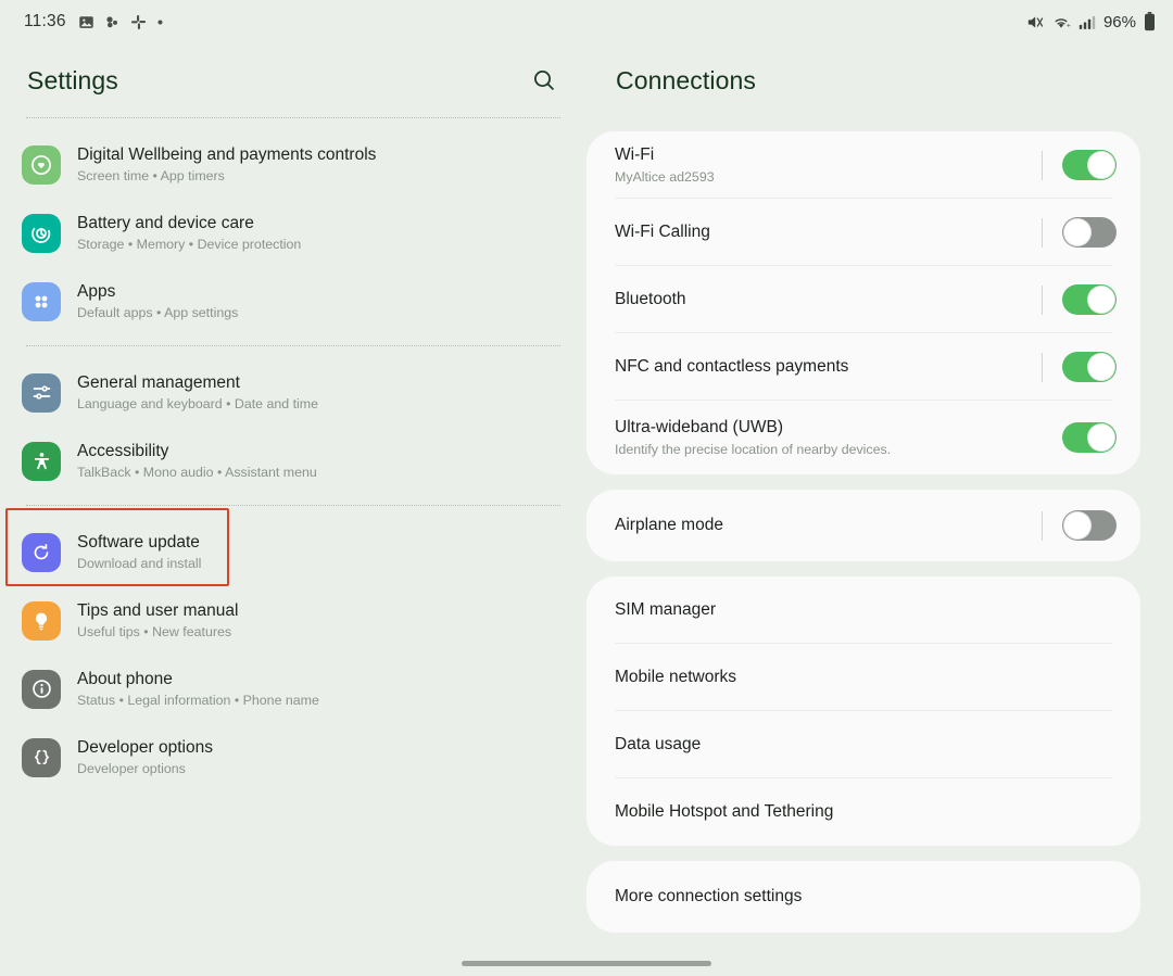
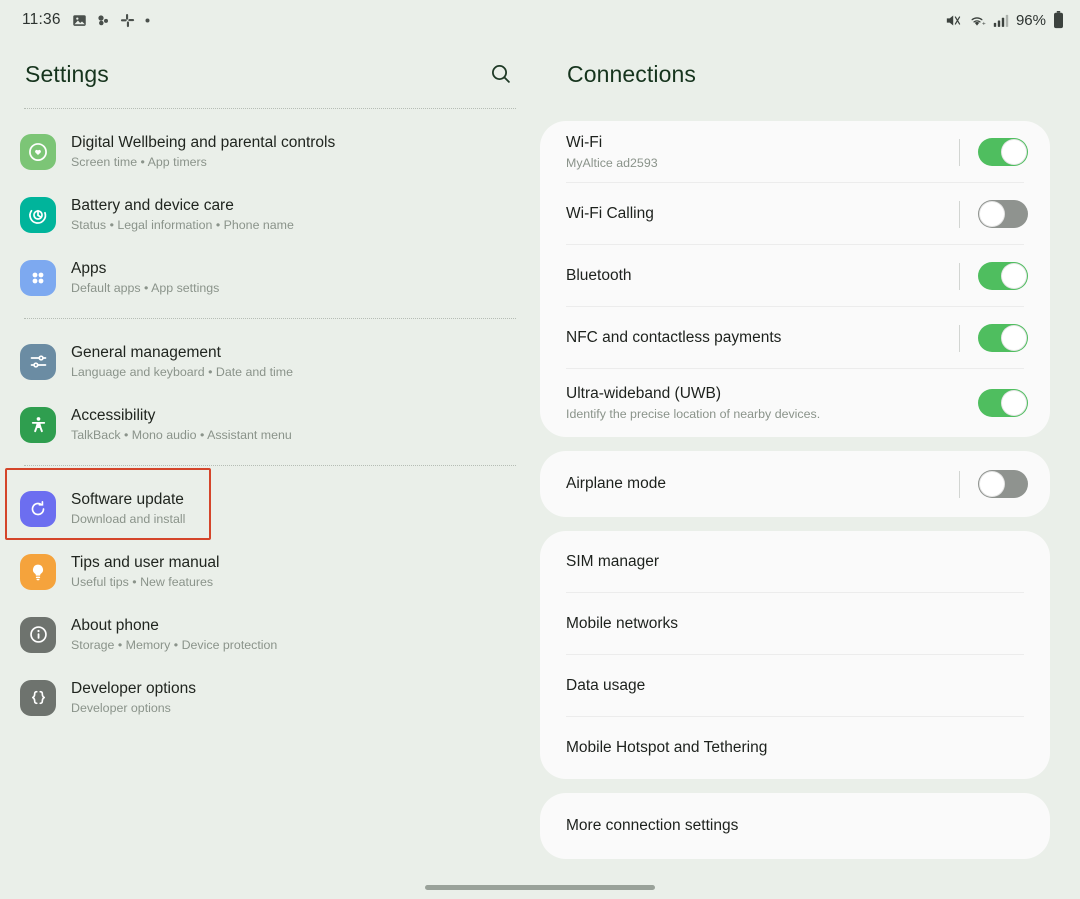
  11:36
  96%
  Settings
- Digital Wellbeing and payments controls
+ Digital Wellbeing and parental controls
  Screen time • App timers
  Battery and device care
- Storage • Memory • Device protection
+ Status • Legal information • Phone name
  Apps
  Default apps • App settings
  General management
  Language and keyboard • Date and time
  Accessibility
  TalkBack • Mono audio • Assistant menu
  Software update
  Download and install
  Tips and user manual
  Useful tips • New features
  About phone
- Status • Legal information • Phone name
+ Storage • Memory • Device protection
  Developer options
  Developer options
  Connections
  Wi-Fi
  MyAltice ad2593
  Wi-Fi Calling
  Bluetooth
  NFC and contactless payments
  Ultra-wideband (UWB)
  Identify the precise location of nearby devices.
  Airplane mode
  SIM manager
  Mobile networks
  Data usage
  Mobile Hotspot and Tethering
  More connection settings
